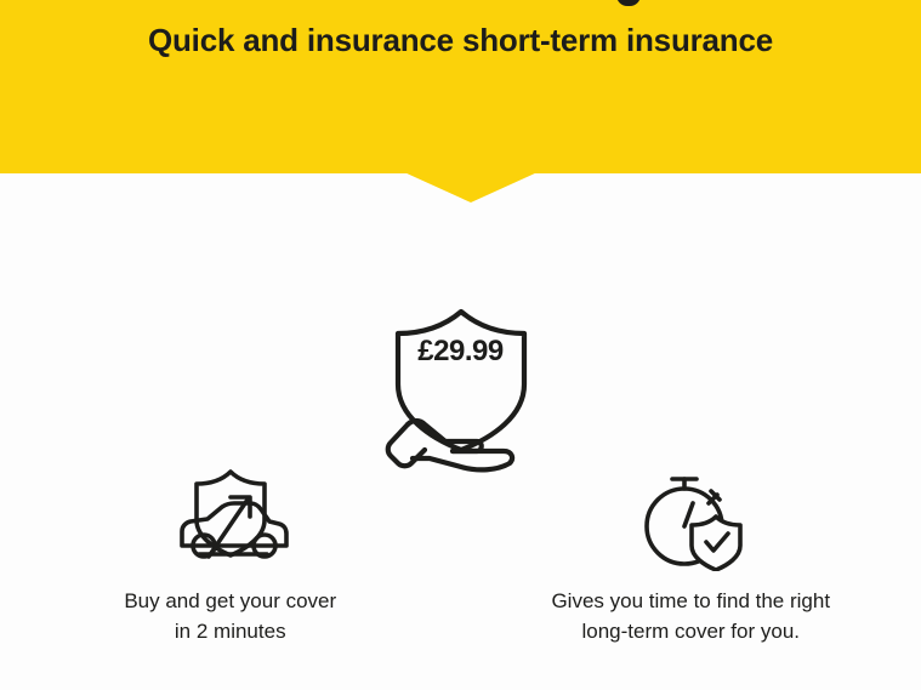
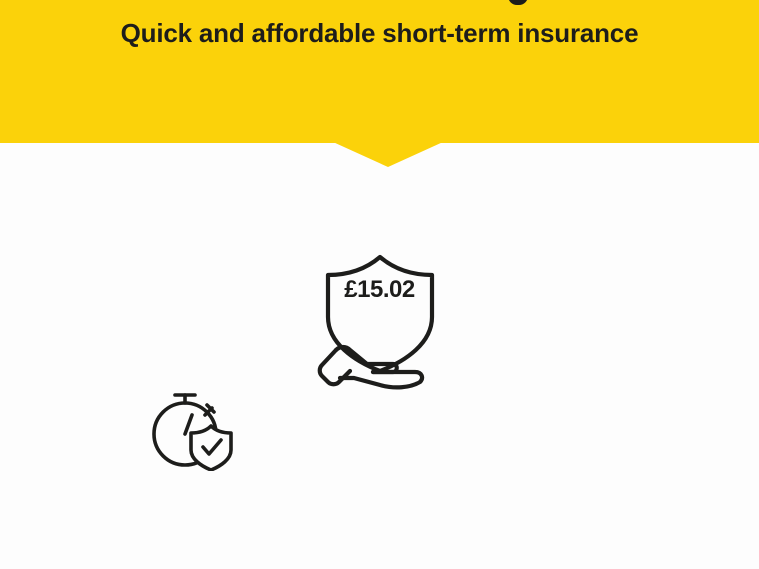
- Quick and insurance short-term insurance
+ Quick and affordable short-term insurance
- £29.99
+ £15.02
- Buy and get your cover
- in 2 minutes
- Gives you time to find the right
- long-term cover for you.
